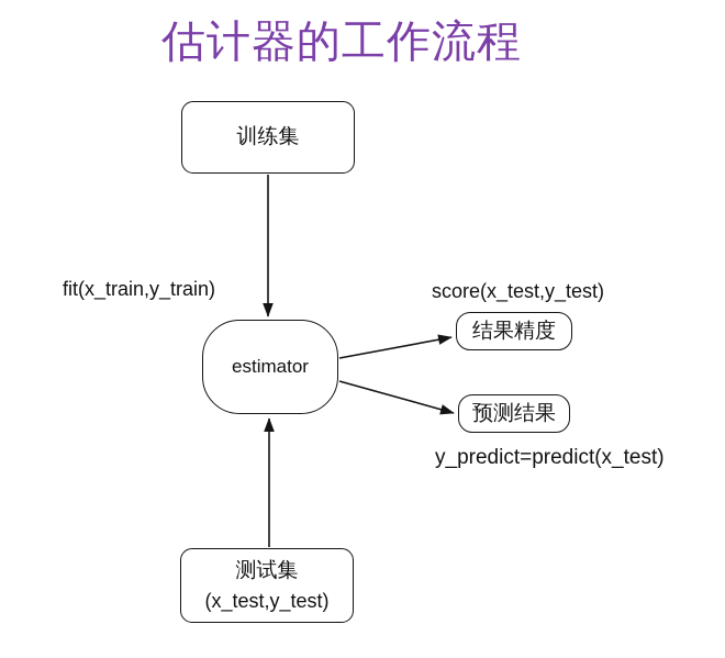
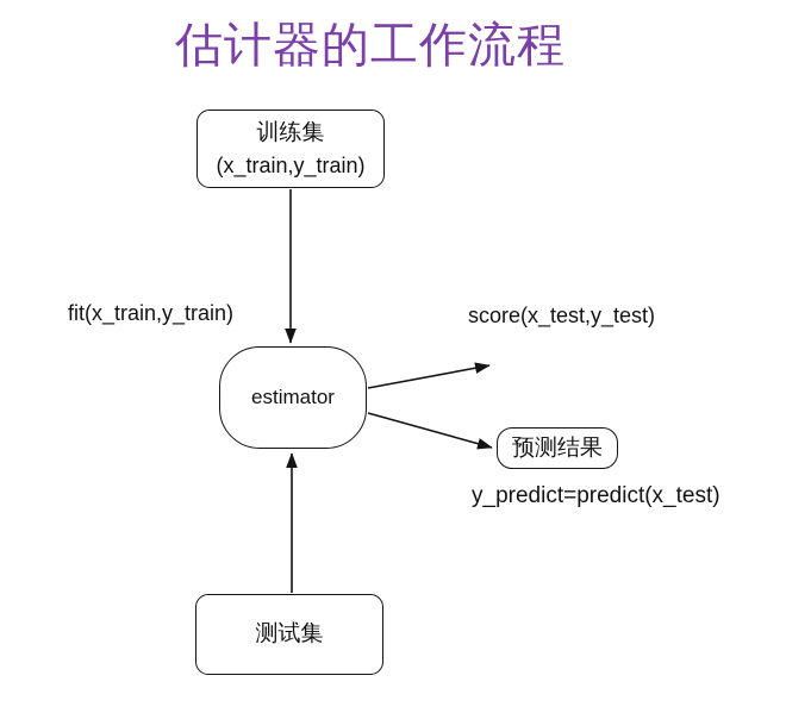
  估计器的工作流程
  训练集
+ (x_train,y_train)
  estimator
- 结果精度
  预测结果
  测试集
- (x_test,y_test)
  fit(x_train,y_train)
  score(x_test,y_test)
  y_predict=predict(x_test)
